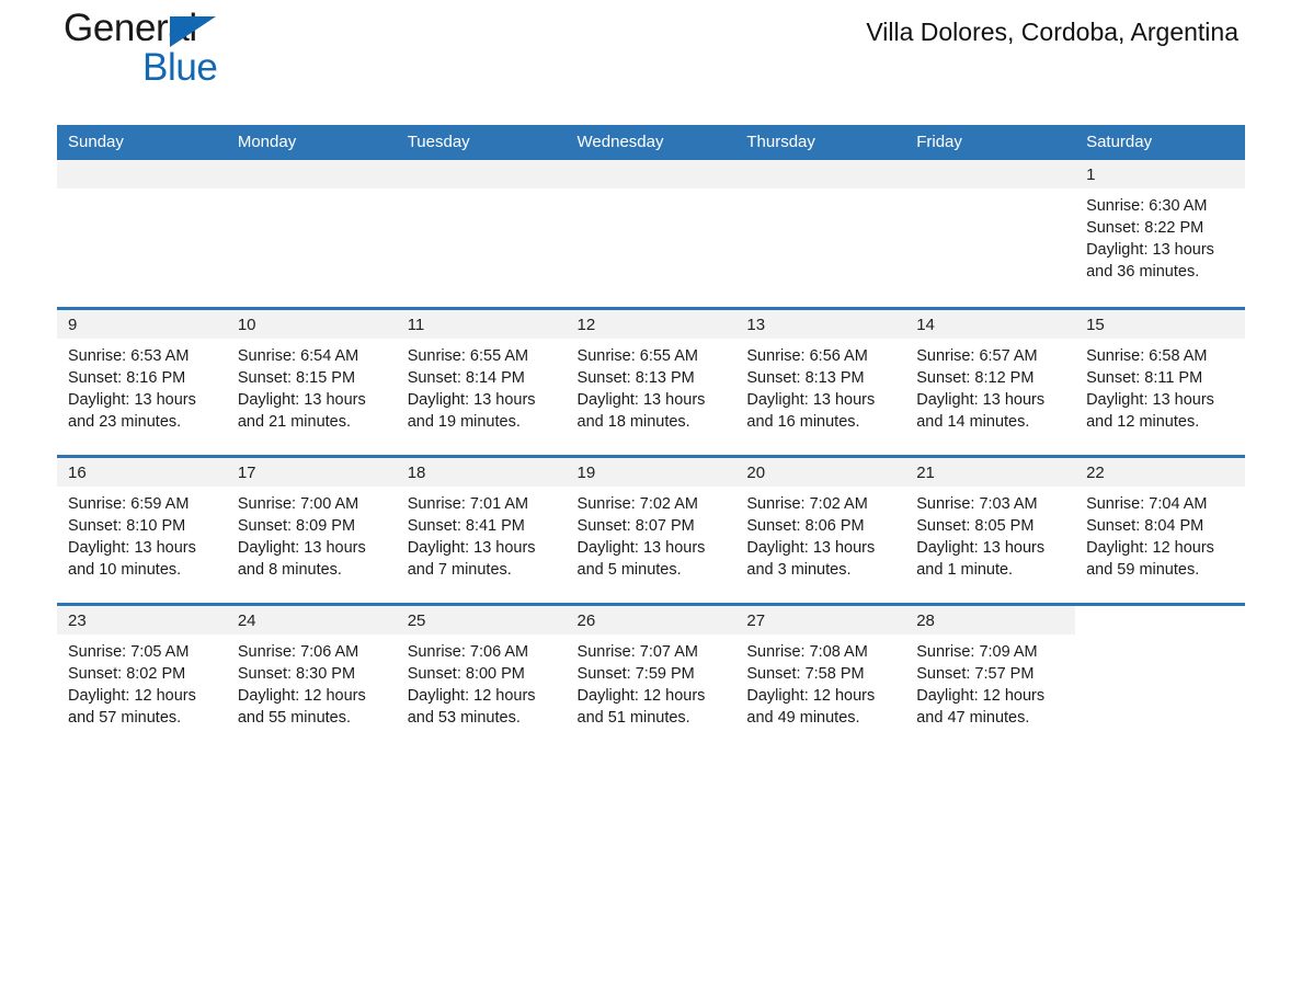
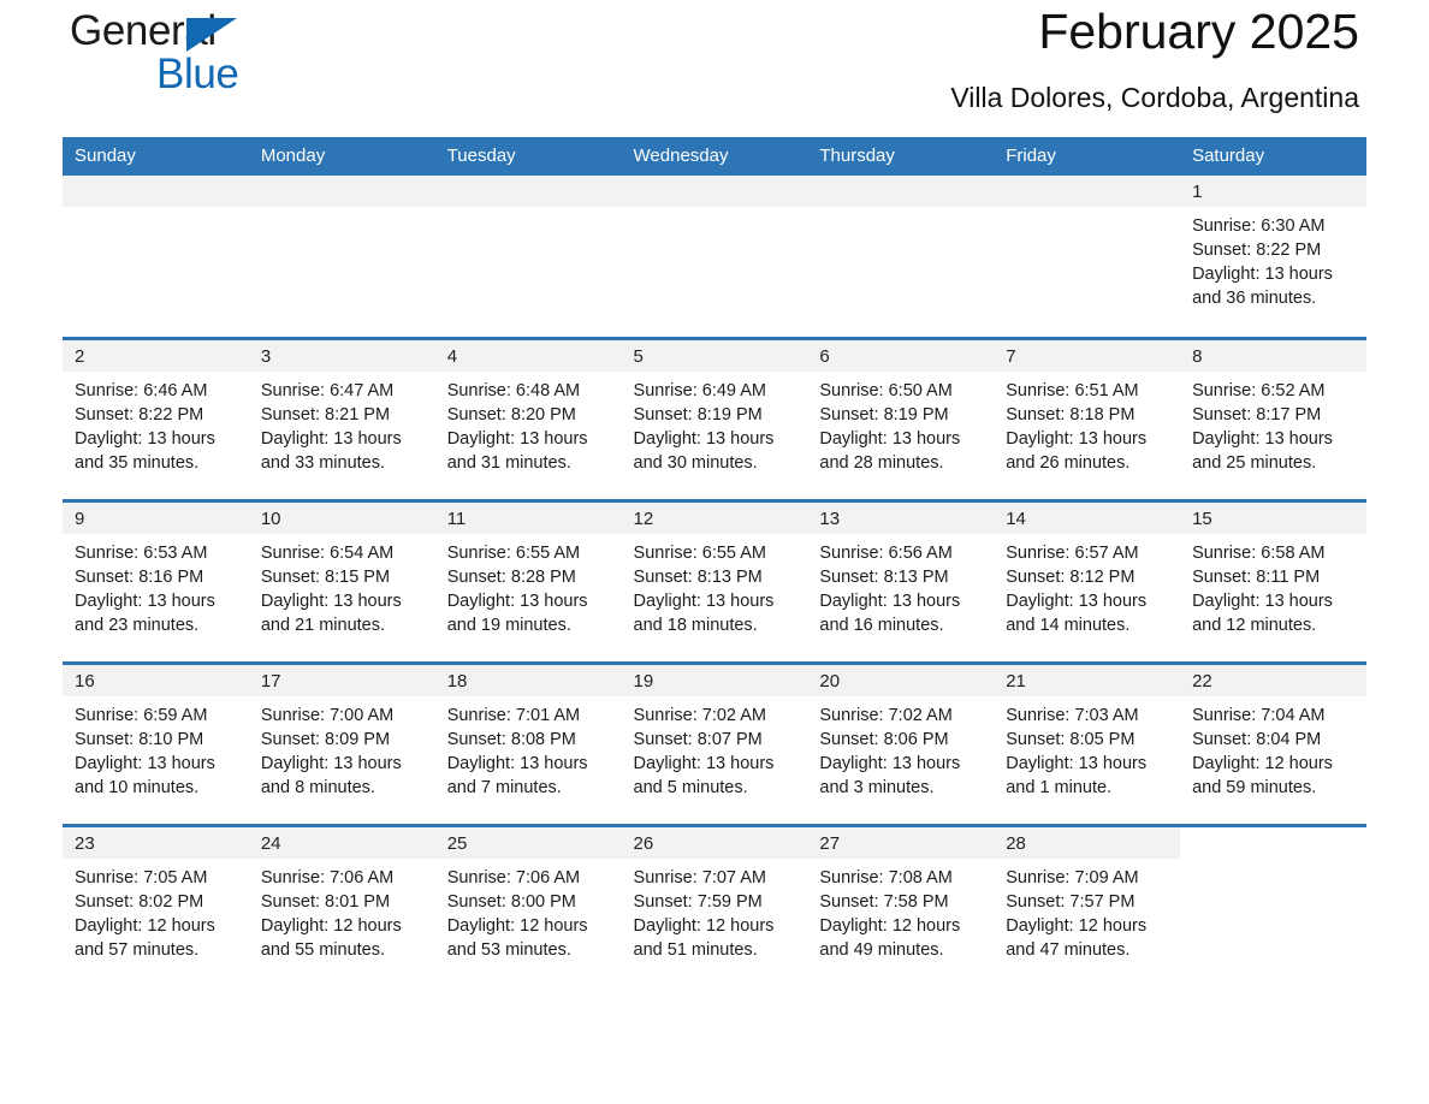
  General
  Blue
+ February 2025
  Villa Dolores, Cordoba, Argentina
  Sunday	Monday	Tuesday	Wednesday	Thursday	Friday	Saturday
  						1 Sunrise: 6:30 AM Sunset: 8:22 PM Daylight: 13 hours and 36 minutes.
+ 2 Sunrise: 6:46 AM Sunset: 8:22 PM Daylight: 13 hours and 35 minutes.	3 Sunrise: 6:47 AM Sunset: 8:21 PM Daylight: 13 hours and 33 minutes.	4 Sunrise: 6:48 AM Sunset: 8:20 PM Daylight: 13 hours and 31 minutes.	5 Sunrise: 6:49 AM Sunset: 8:19 PM Daylight: 13 hours and 30 minutes.	6 Sunrise: 6:50 AM Sunset: 8:19 PM Daylight: 13 hours and 28 minutes.	7 Sunrise: 6:51 AM Sunset: 8:18 PM Daylight: 13 hours and 26 minutes.	8 Sunrise: 6:52 AM Sunset: 8:17 PM Daylight: 13 hours and 25 minutes.
- 9 Sunrise: 6:53 AM Sunset: 8:16 PM Daylight: 13 hours and 23 minutes.	10 Sunrise: 6:54 AM Sunset: 8:15 PM Daylight: 13 hours and 21 minutes.	11 Sunrise: 6:55 AM Sunset: 8:14 PM Daylight: 13 hours and 19 minutes.	12 Sunrise: 6:55 AM Sunset: 8:13 PM Daylight: 13 hours and 18 minutes.	13 Sunrise: 6:56 AM Sunset: 8:13 PM Daylight: 13 hours and 16 minutes.	14 Sunrise: 6:57 AM Sunset: 8:12 PM Daylight: 13 hours and 14 minutes.	15 Sunrise: 6:58 AM Sunset: 8:11 PM Daylight: 13 hours and 12 minutes.
+ 9 Sunrise: 6:53 AM Sunset: 8:16 PM Daylight: 13 hours and 23 minutes.	10 Sunrise: 6:54 AM Sunset: 8:15 PM Daylight: 13 hours and 21 minutes.	11 Sunrise: 6:55 AM Sunset: 8:28 PM Daylight: 13 hours and 19 minutes.	12 Sunrise: 6:55 AM Sunset: 8:13 PM Daylight: 13 hours and 18 minutes.	13 Sunrise: 6:56 AM Sunset: 8:13 PM Daylight: 13 hours and 16 minutes.	14 Sunrise: 6:57 AM Sunset: 8:12 PM Daylight: 13 hours and 14 minutes.	15 Sunrise: 6:58 AM Sunset: 8:11 PM Daylight: 13 hours and 12 minutes.
- 16 Sunrise: 6:59 AM Sunset: 8:10 PM Daylight: 13 hours and 10 minutes.	17 Sunrise: 7:00 AM Sunset: 8:09 PM Daylight: 13 hours and 8 minutes.	18 Sunrise: 7:01 AM Sunset: 8:41 PM Daylight: 13 hours and 7 minutes.	19 Sunrise: 7:02 AM Sunset: 8:07 PM Daylight: 13 hours and 5 minutes.	20 Sunrise: 7:02 AM Sunset: 8:06 PM Daylight: 13 hours and 3 minutes.	21 Sunrise: 7:03 AM Sunset: 8:05 PM Daylight: 13 hours and 1 minute.	22 Sunrise: 7:04 AM Sunset: 8:04 PM Daylight: 12 hours and 59 minutes.
+ 16 Sunrise: 6:59 AM Sunset: 8:10 PM Daylight: 13 hours and 10 minutes.	17 Sunrise: 7:00 AM Sunset: 8:09 PM Daylight: 13 hours and 8 minutes.	18 Sunrise: 7:01 AM Sunset: 8:08 PM Daylight: 13 hours and 7 minutes.	19 Sunrise: 7:02 AM Sunset: 8:07 PM Daylight: 13 hours and 5 minutes.	20 Sunrise: 7:02 AM Sunset: 8:06 PM Daylight: 13 hours and 3 minutes.	21 Sunrise: 7:03 AM Sunset: 8:05 PM Daylight: 13 hours and 1 minute.	22 Sunrise: 7:04 AM Sunset: 8:04 PM Daylight: 12 hours and 59 minutes.
- 23 Sunrise: 7:05 AM Sunset: 8:02 PM Daylight: 12 hours and 57 minutes.	24 Sunrise: 7:06 AM Sunset: 8:30 PM Daylight: 12 hours and 55 minutes.	25 Sunrise: 7:06 AM Sunset: 8:00 PM Daylight: 12 hours and 53 minutes.	26 Sunrise: 7:07 AM Sunset: 7:59 PM Daylight: 12 hours and 51 minutes.	27 Sunrise: 7:08 AM Sunset: 7:58 PM Daylight: 12 hours and 49 minutes.	28 Sunrise: 7:09 AM Sunset: 7:57 PM Daylight: 12 hours and 47 minutes.
+ 23 Sunrise: 7:05 AM Sunset: 8:02 PM Daylight: 12 hours and 57 minutes.	24 Sunrise: 7:06 AM Sunset: 8:01 PM Daylight: 12 hours and 55 minutes.	25 Sunrise: 7:06 AM Sunset: 8:00 PM Daylight: 12 hours and 53 minutes.	26 Sunrise: 7:07 AM Sunset: 7:59 PM Daylight: 12 hours and 51 minutes.	27 Sunrise: 7:08 AM Sunset: 7:58 PM Daylight: 12 hours and 49 minutes.	28 Sunrise: 7:09 AM Sunset: 7:57 PM Daylight: 12 hours and 47 minutes.
